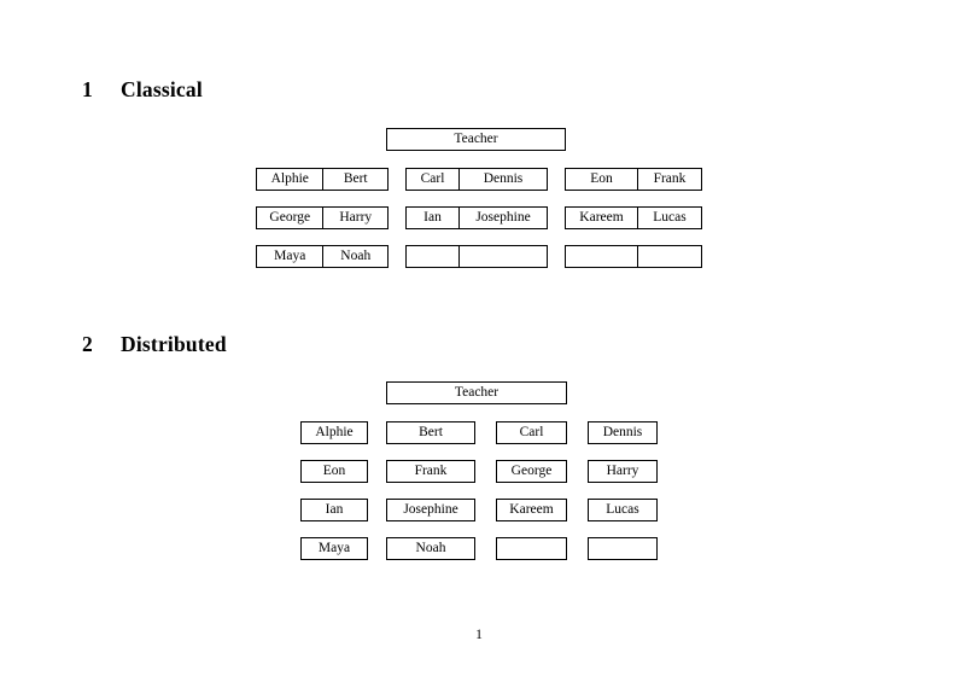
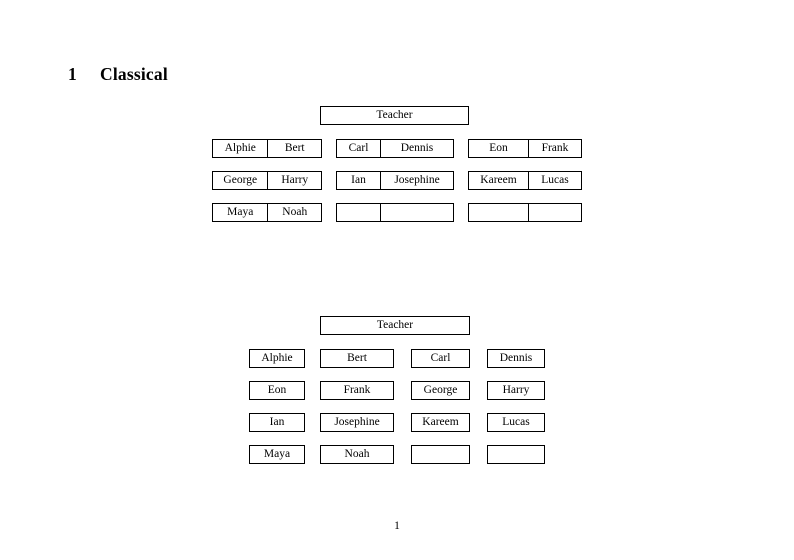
  1 Classical
  Teacher
  Alphie
  Bert
  George
  Harry
  Maya
  Noah
  Carl
  Dennis
  Ian
  Josephine
  Eon
  Frank
  Kareem
  Lucas
- 2 Distributed
  Teacher
  Alphie
  Bert
  Carl
  Dennis
  Eon
  Frank
  George
  Harry
  Ian
  Josephine
  Kareem
  Lucas
  Maya
  Noah
  1
